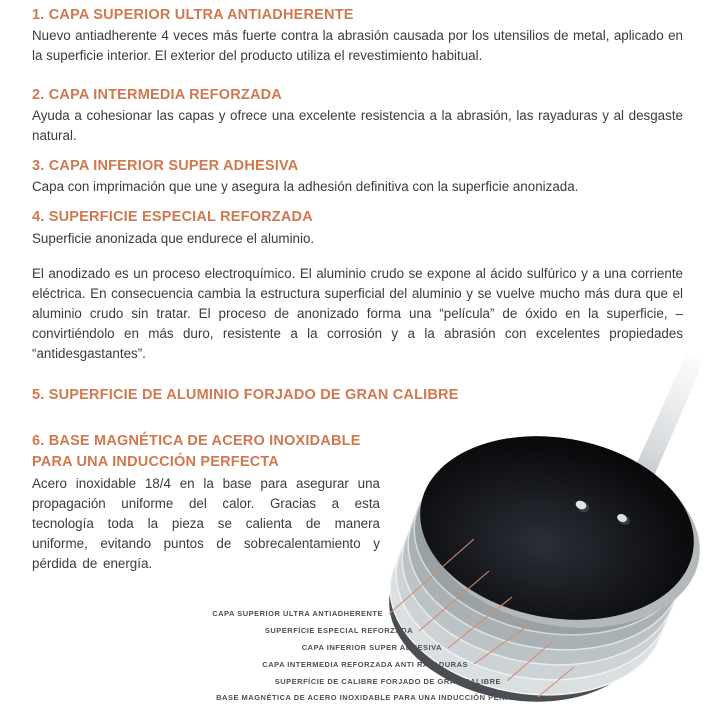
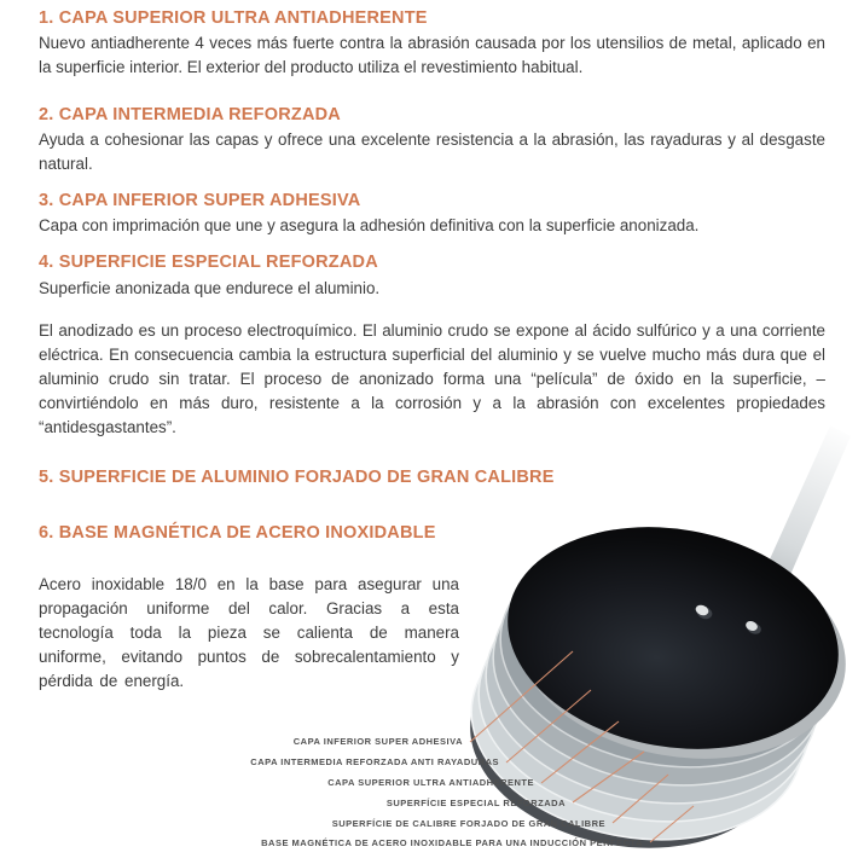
  1. CAPA SUPERIOR ULTRA ANTIADHERENTE
  Nuevo antiadherente 4 veces más fuerte contra la abrasión causada por los utensilios de metal, aplicado en la superficie interior. El exterior del producto utiliza el revestimiento habitual.
  2. CAPA INTERMEDIA REFORZADA
  Ayuda a cohesionar las capas y ofrece una excelente resistencia a la abrasión, las rayaduras y al desgaste natural.
  3. CAPA INFERIOR SUPER ADHESIVA
  Capa con imprimación que une y asegura la adhesión definitiva con la superficie anonizada.
  4. SUPERFICIE ESPECIAL REFORZADA
  Superficie anonizada que endurece el aluminio.
  El anodizado es un proceso electroquímico. El aluminio crudo se expone al ácido sulfúrico y a una corriente eléctrica. En consecuencia cambia la estructura superficial del aluminio y se vuelve mucho más dura que el aluminio crudo sin tratar. El proceso de anonizado forma una “película” de óxido en la superficie, –convirtiéndolo en más duro, resistente a la corrosión y a la abrasión con excelentes propiedades “antidesgastantes”.
  5. SUPERFICIE DE ALUMINIO FORJADO DE GRAN CALIBRE
  6. BASE MAGNÉTICA DE ACERO INOXIDABLE
- PARA UNA INDUCCIÓN PERFECTA
- Acero inoxidable 18/4 en la base para asegurar una propagación uniforme del calor. Gracias a esta tecnología toda la pieza se calienta de manera uniforme, evitando puntos de sobrecalentamiento y pérdida de energía.
+ Acero inoxidable 18/0 en la base para asegurar una propagación uniforme del calor. Gracias a esta tecnología toda la pieza se calienta de manera uniforme, evitando puntos de sobrecalentamiento y pérdida de energía.
- CAPA SUPERIOR ULTRA ANTIADHERENTE
+ CAPA INFERIOR SUPER ADHESIVA
- SUPERFÍCIE ESPECIAL REFORZADA
+ CAPA INTERMEDIA REFORZADA ANTI RAYADURAS
- CAPA INFERIOR SUPER ADHESIVA
+ CAPA SUPERIOR ULTRA ANTIADHERENTE
- CAPA INTERMEDIA REFORZADA ANTI RAYADURAS
+ SUPERFÍCIE ESPECIAL REFORZADA
  SUPERFÍCIE DE CALIBRE FORJADO DE GRAN CALIBRE
  BASE MAGNÉTICA DE ACERO INOXIDABLE PARA UNA INDUCCIÓN PERFECTA
